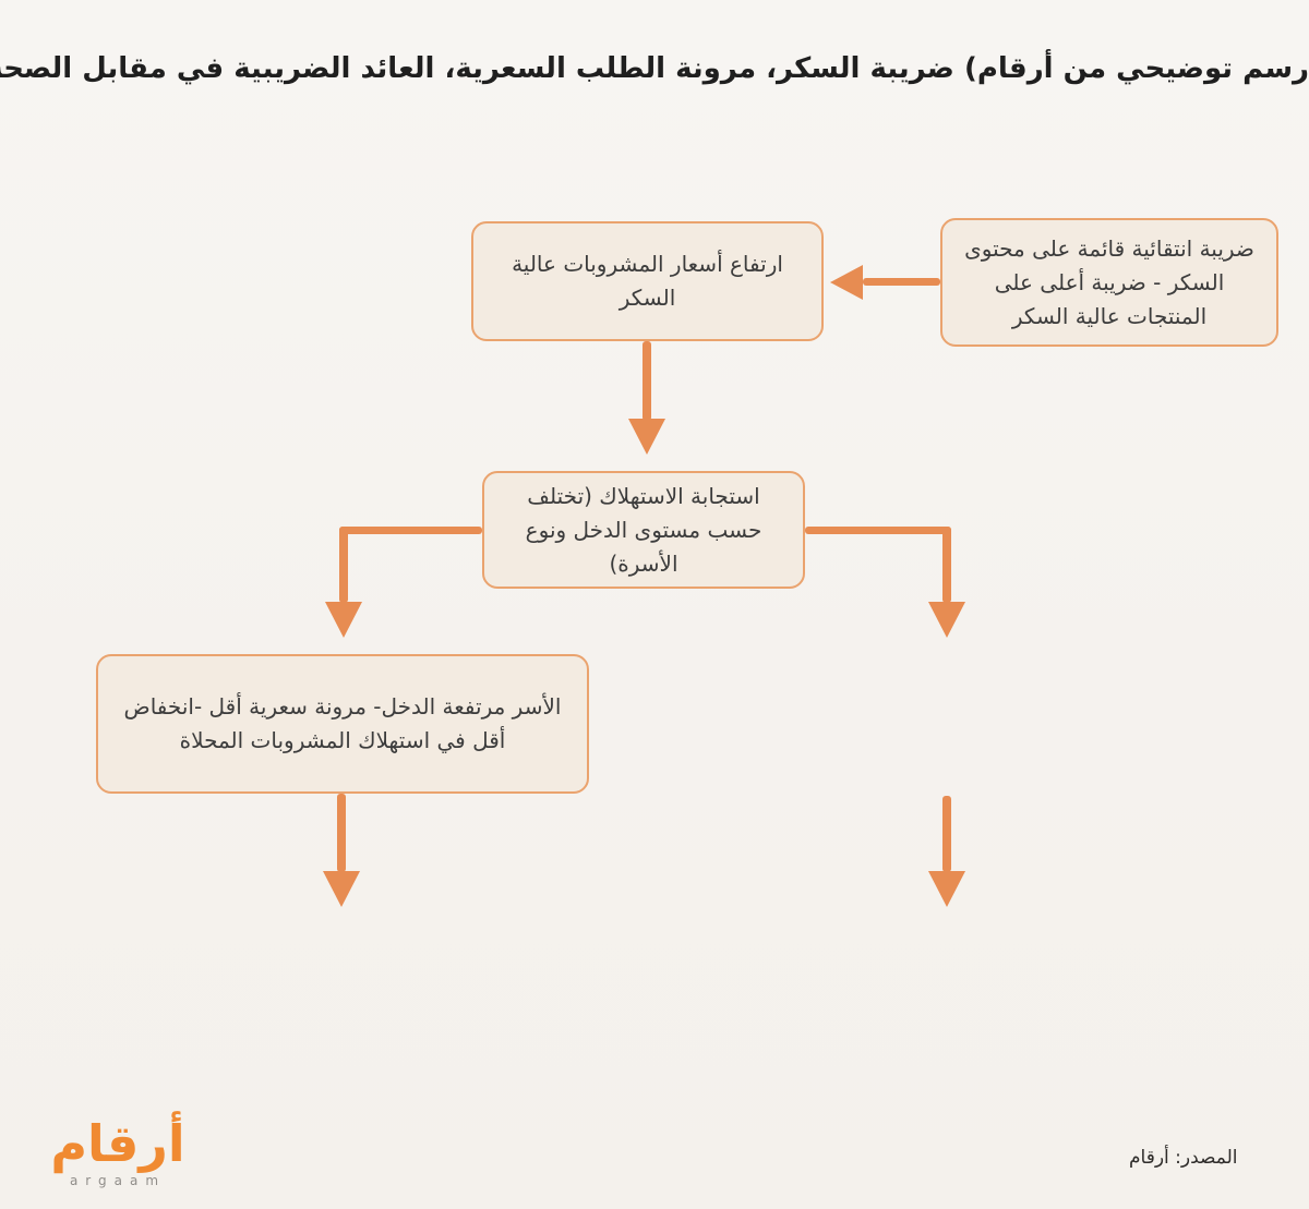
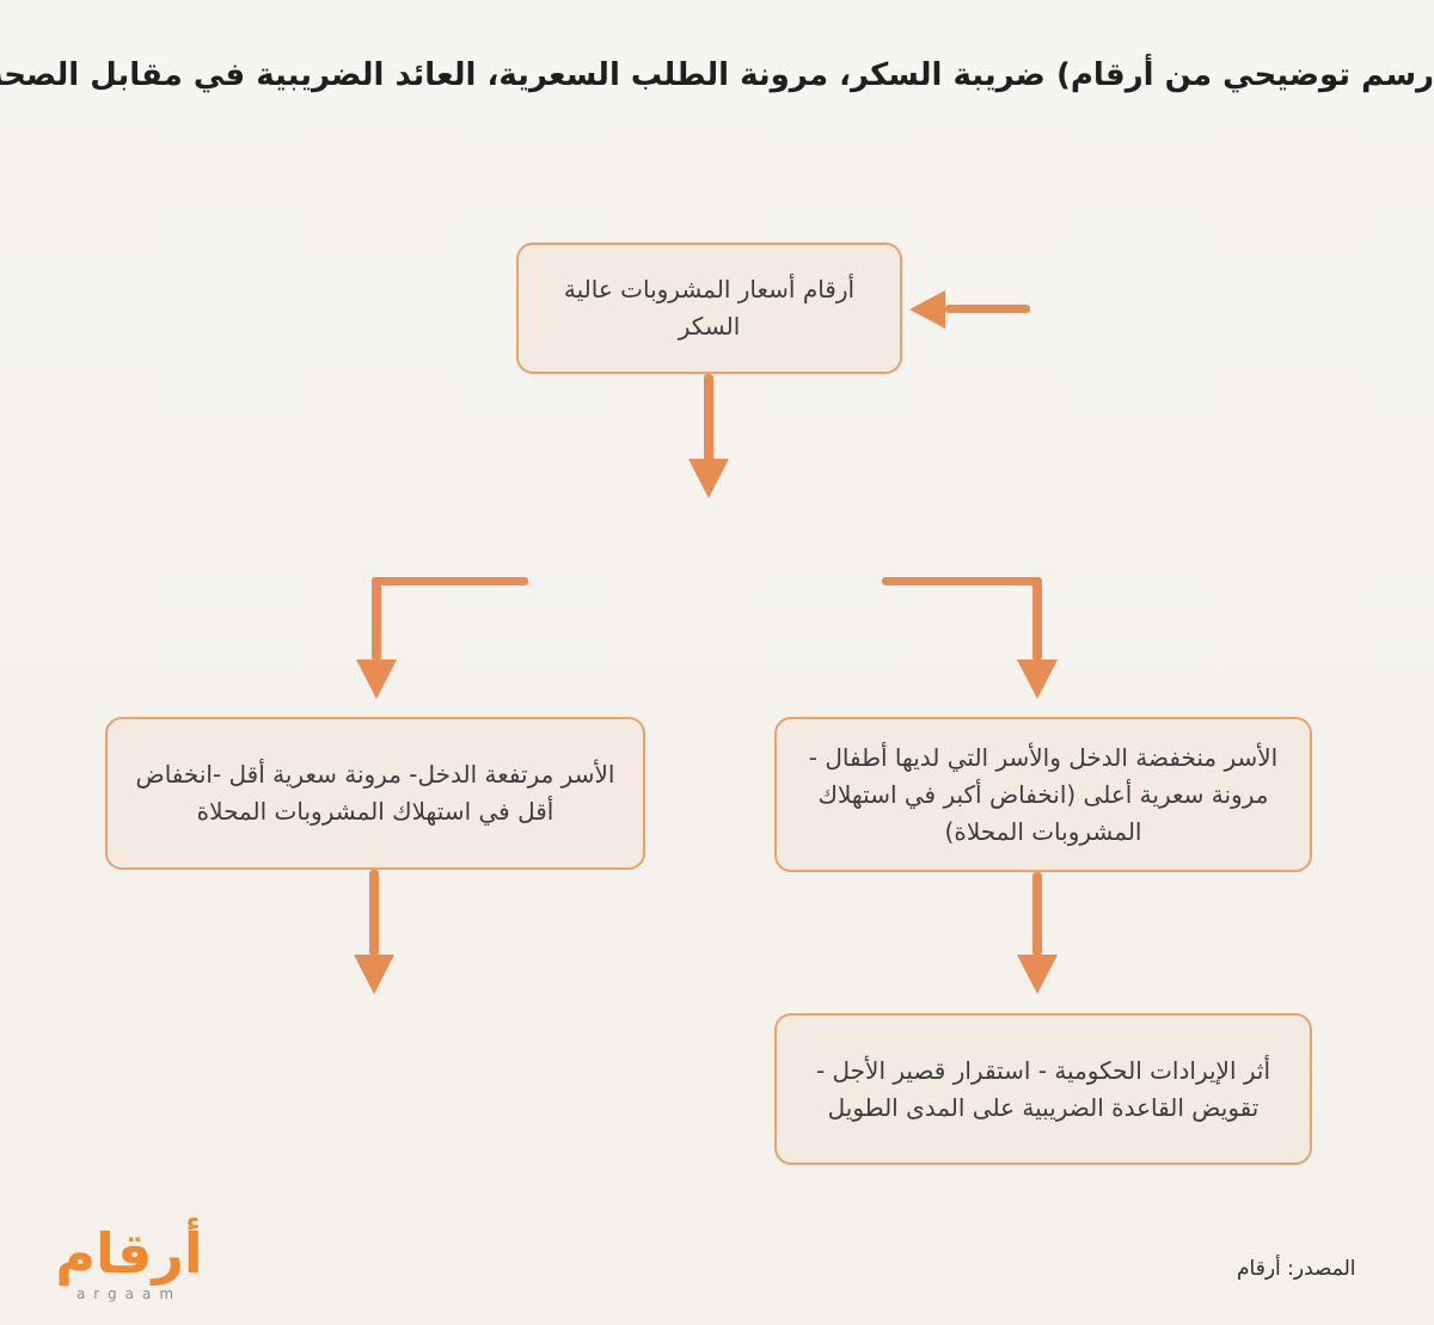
  رسم توضيحي من أرقام) ضريبة السكر، مرونة الطلب السعرية، العائد الضريبية في مقابل الصح
- ضريبة انتقائية قائمة على محتوى السكر - ضريبة أعلى على المنتجات عالية السكر
- ارتفاع أسعار المشروبات عالية السكر
+ أرقام أسعار المشروبات عالية السكر
- استجابة الاستهلاك (تختلف حسب مستوى الدخل ونوع الأسرة)
  الأسر مرتفعة الدخل- مرونة سعرية أقل -انخفاض أقل في استهلاك المشروبات المحلاة
+ الأسر منخفضة الدخل والأسر التي لديها أطفال - مرونة سعرية أعلى (انخفاض أكبر في استهلاك المشروبات المحلاة)
+ أثر الإيرادات الحكومية - استقرار قصير الأجل - تقويض القاعدة الضريبية على المدى الطويل
  أرقام
  argaam
  المصدر: أرقام
